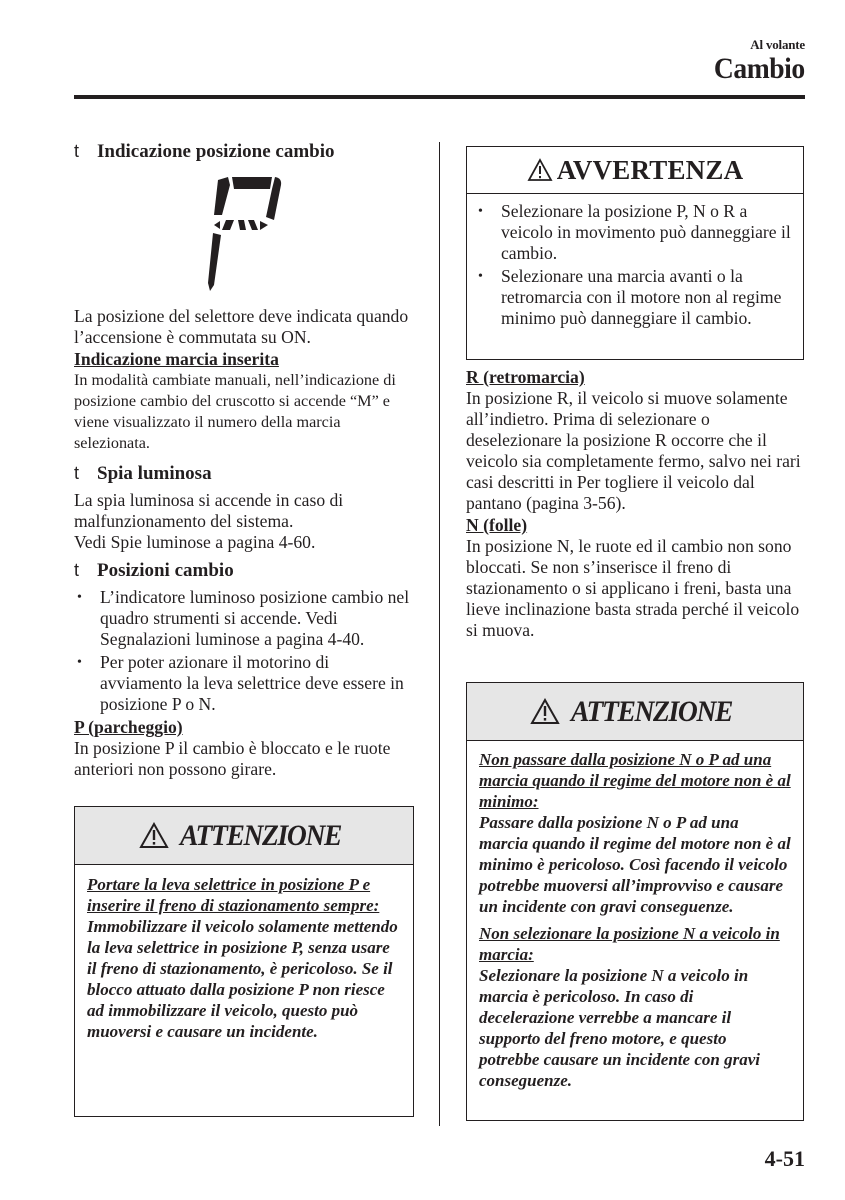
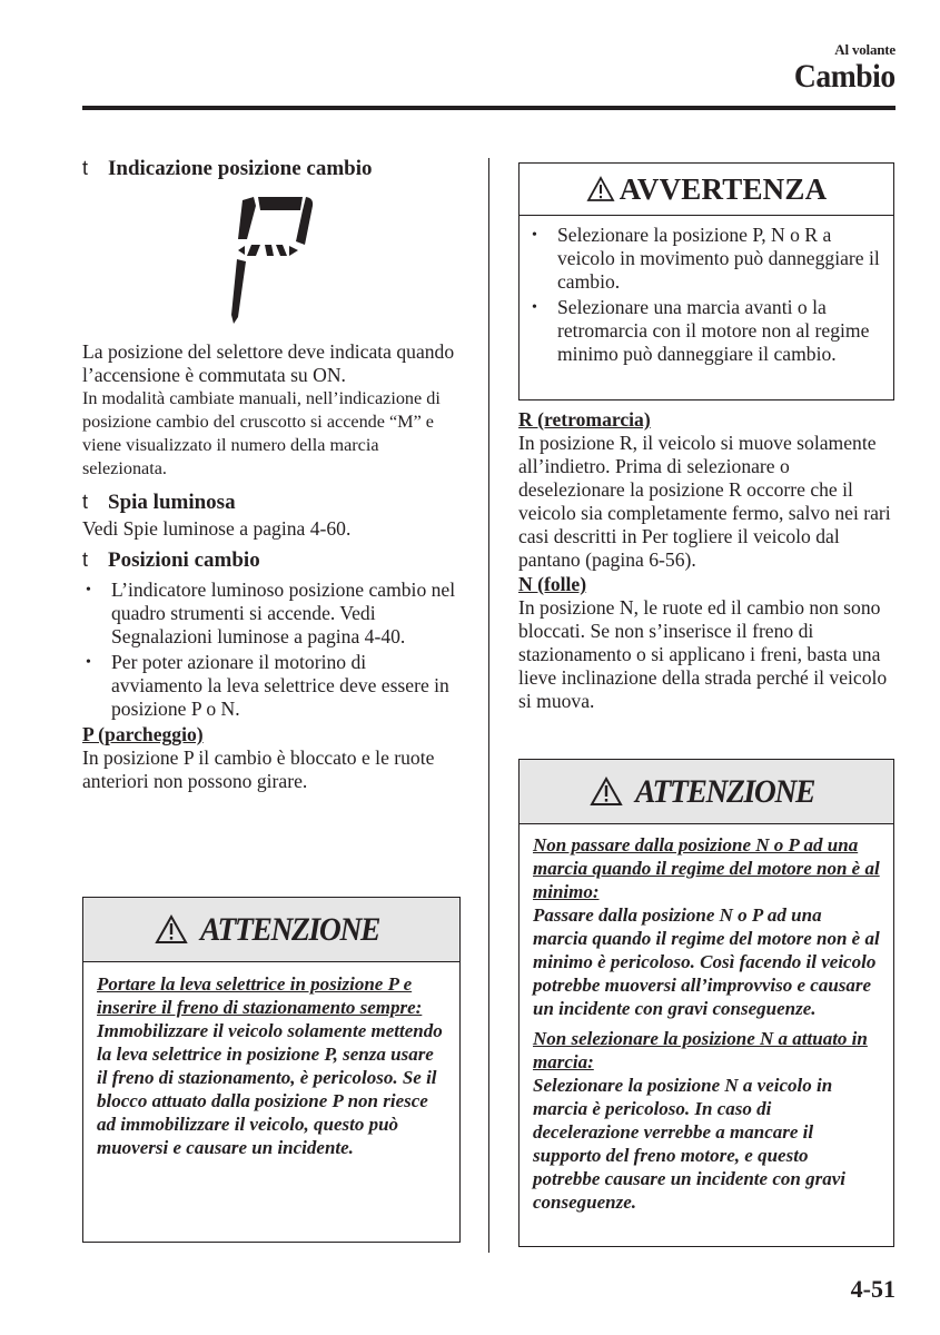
  Al volante
  Cambio
  t
  Indicazione posizione cambio
  La posizione del selettore deve indicata quando l’accensione è commutata su ON.
- Indicazione marcia inserita
  In modalità cambiate manuali, nell’indicazione di posizione cambio del cruscotto si accende “M” e viene visualizzato il numero della marcia selezionata.
  t
  Spia luminosa
- La spia luminosa si accende in caso di malfunzionamento del sistema.
  Vedi Spie luminose a pagina 4-60.
  t
  Posizioni cambio
  L’indicatore luminoso posizione cambio nel quadro strumenti si accende. Vedi Segnalazioni luminose a pagina 4-40.
  Per poter azionare il motorino di avviamento la leva selettrice deve essere in posizione P o N.
  P (parcheggio)
  In posizione P il cambio è bloccato e le ruote anteriori non possono girare.
  ATTENZIONE
  Portare la leva selettrice in posizione P e inserire il freno di stazionamento sempre:
  Immobilizzare il veicolo solamente mettendo la leva selettrice in posizione P, senza usare il freno di stazionamento, è pericoloso. Se il blocco attuato dalla posizione P non riesce ad immobilizzare il veicolo, questo può muoversi e causare un incidente.
  AVVERTENZA
  Selezionare la posizione P, N o R a veicolo in movimento può danneggiare il cambio.
  Selezionare una marcia avanti o la retromarcia con il motore non al regime minimo può danneggiare il cambio.
  R (retromarcia)
- In posizione R, il veicolo si muove solamente all’indietro. Prima di selezionare o deselezionare la posizione R occorre che il veicolo sia completamente fermo, salvo nei rari casi descritti in Per togliere il veicolo dal pantano (pagina 3-56).
+ In posizione R, il veicolo si muove solamente all’indietro. Prima di selezionare o deselezionare la posizione R occorre che il veicolo sia completamente fermo, salvo nei rari casi descritti in Per togliere il veicolo dal pantano (pagina 6-56).
  N (folle)
- In posizione N, le ruote ed il cambio non sono bloccati. Se non s’inserisce il freno di stazionamento o si applicano i freni, basta una lieve inclinazione basta strada perché il veicolo si muova.
+ In posizione N, le ruote ed il cambio non sono bloccati. Se non s’inserisce il freno di stazionamento o si applicano i freni, basta una lieve inclinazione della strada perché il veicolo si muova.
  ATTENZIONE
  Non passare dalla posizione N o P ad una marcia quando il regime del motore non è al minimo:
  Passare dalla posizione N o P ad una marcia quando il regime del motore non è al minimo è pericoloso. Così facendo il veicolo potrebbe muoversi all’improvviso e causare un incidente con gravi conseguenze.
- Non selezionare la posizione N a veicolo in marcia:
+ Non selezionare la posizione N a attuato in marcia:
  Selezionare la posizione N a veicolo in marcia è pericoloso. In caso di decelerazione verrebbe a mancare il supporto del freno motore, e questo potrebbe causare un incidente con gravi conseguenze.
  4-51
